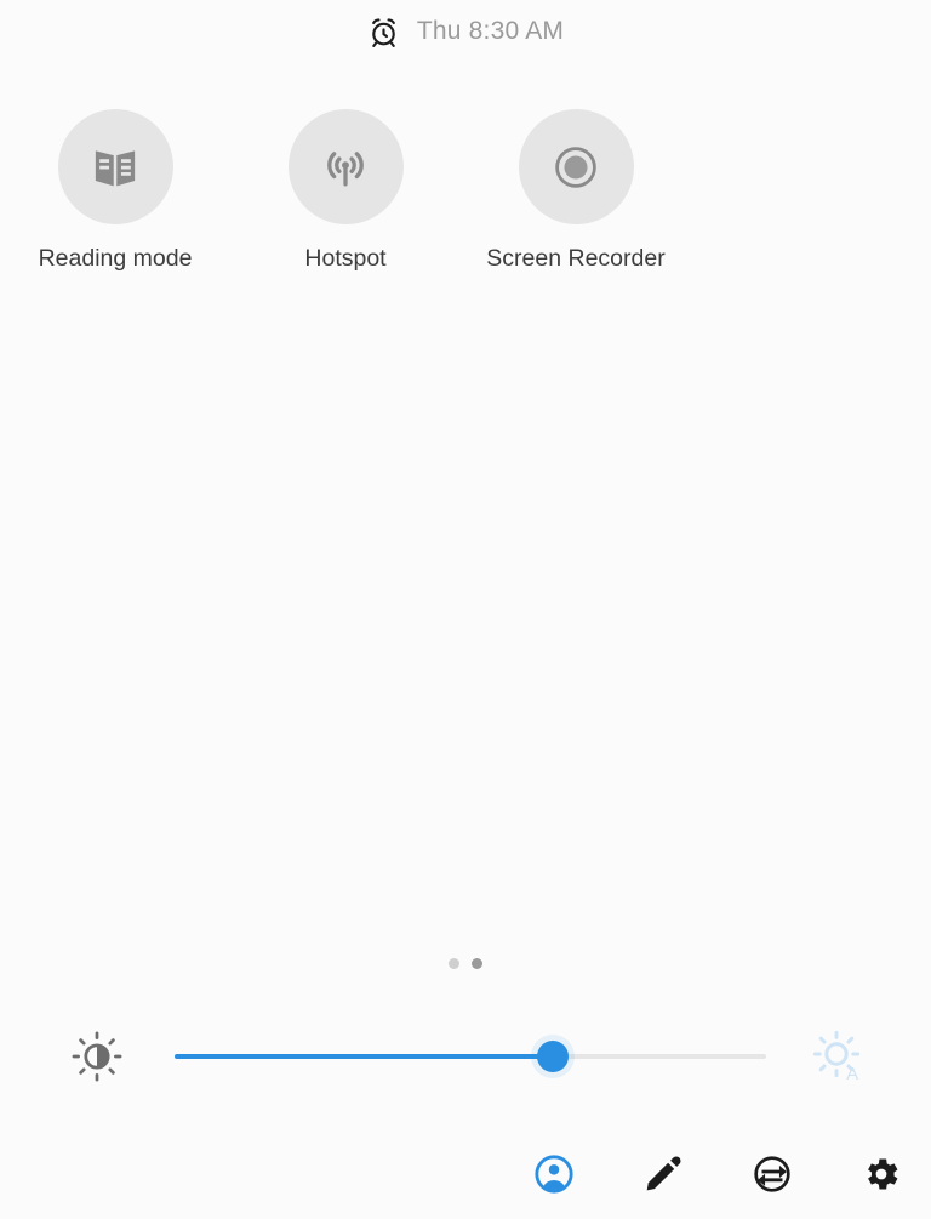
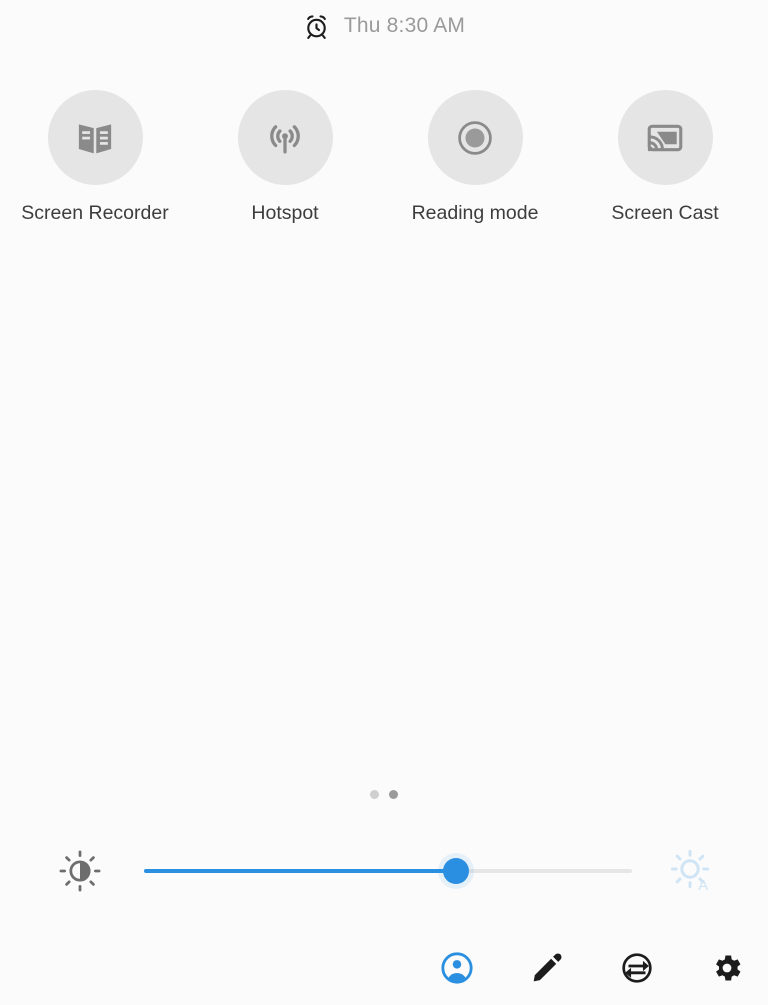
  Thu 8:30 AM
- Reading mode
+ Screen Recorder
  Hotspot
- Screen Recorder
+ Reading mode
+ Screen Cast
  A
